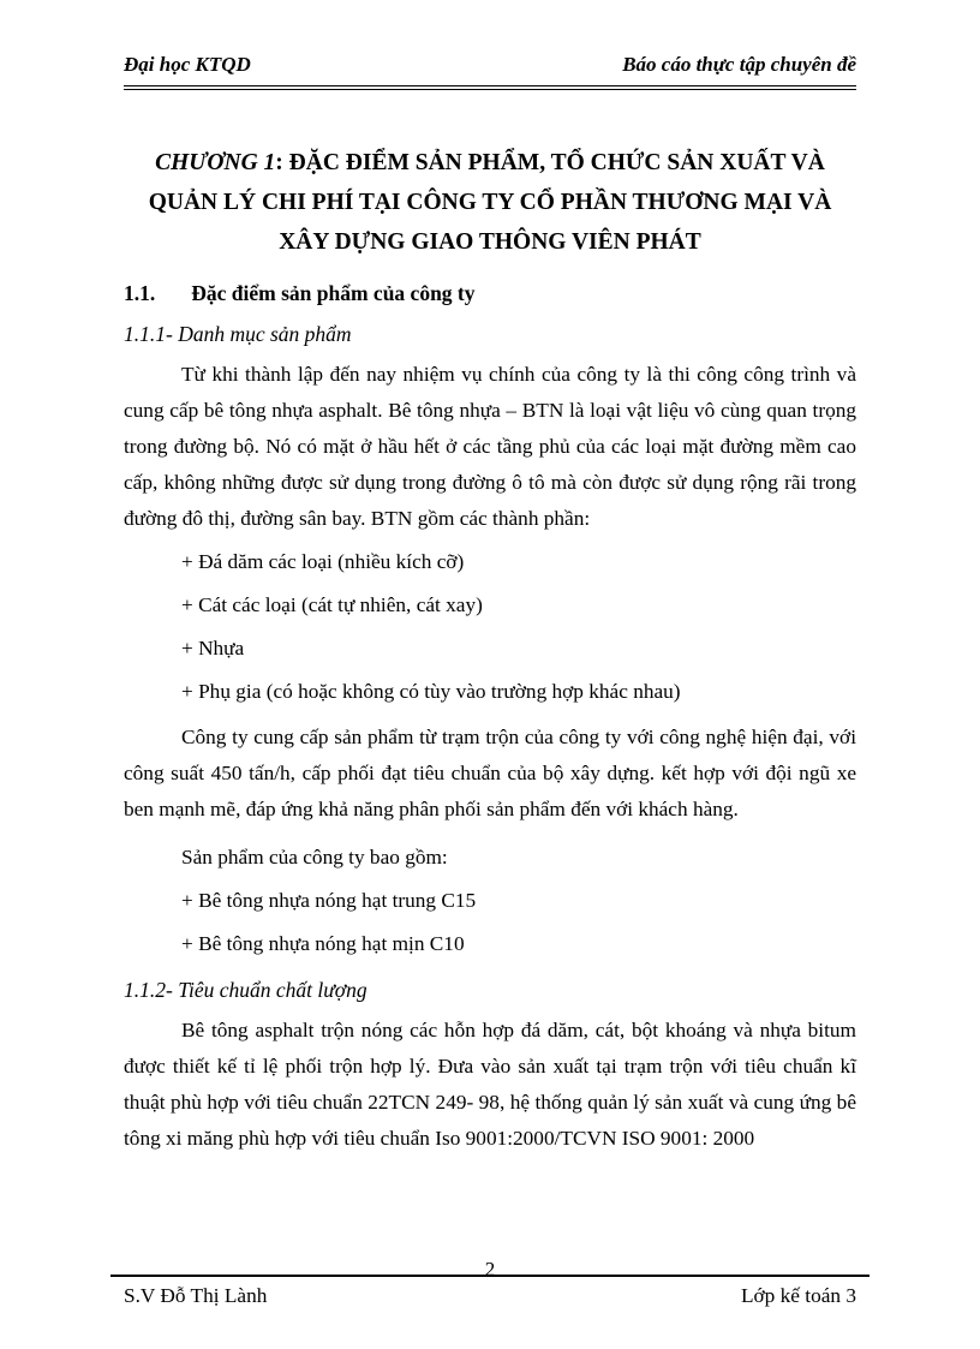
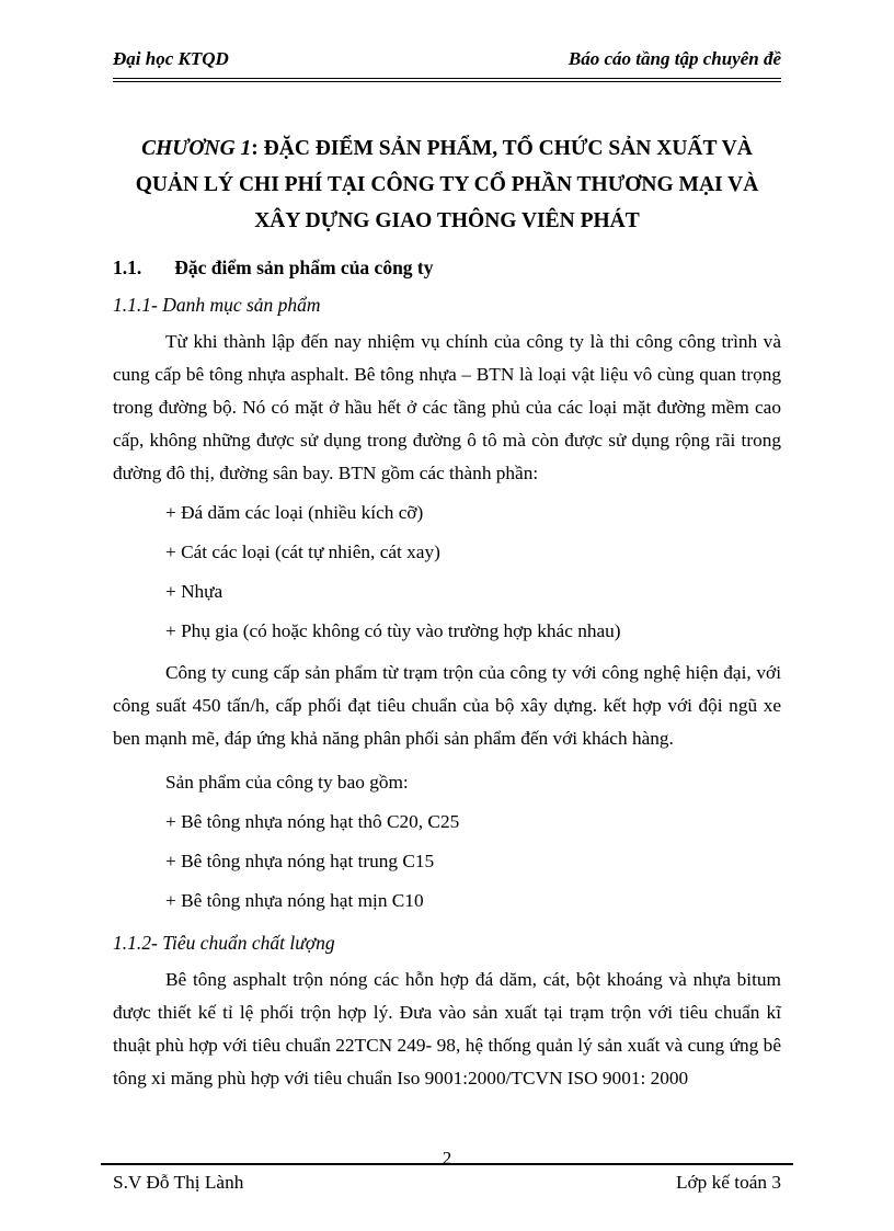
  Đại học KTQD
- Báo cáo thực tập chuyên đề
+ Báo cáo tầng tập chuyên đề
  CHƯƠNG 1: ĐẶC ĐIỂM SẢN PHẨM, TỔ CHỨC SẢN XUẤT VÀ QUẢN LÝ CHI PHÍ TẠI CÔNG TY CỔ PHẦN THƯƠNG MẠI VÀ XÂY DỰNG GIAO THÔNG VIÊN PHÁT
  1.1. Đặc điểm sản phẩm của công ty
  1.1.1- Danh mục sản phẩm
  Từ khi thành lập đến nay nhiệm vụ chính của công ty là thi công công trình và cung cấp bê tông nhựa asphalt. Bê tông nhựa – BTN là loại vật liệu vô cùng quan trọng trong đường bộ. Nó có mặt ở hầu hết ở các tầng phủ của các loại mặt đường mềm cao cấp, không những được sử dụng trong đường ô tô mà còn được sử dụng rộng rãi trong đường đô thị, đường sân bay. BTN gồm các thành phần:
  + Đá dăm các loại (nhiều kích cỡ)
  + Cát các loại (cát tự nhiên, cát xay)
  + Nhựa
  + Phụ gia (có hoặc không có tùy vào trường hợp khác nhau)
  Công ty cung cấp sản phẩm từ trạm trộn của công ty với công nghệ hiện đại, với công suất 450 tấn/h, cấp phối đạt tiêu chuẩn của bộ xây dựng. kết hợp với đội ngũ xe ben mạnh mẽ, đáp ứng khả năng phân phối sản phẩm đến với khách hàng.
  Sản phẩm của công ty bao gồm:
+ + Bê tông nhựa nóng hạt thô C20, C25
  + Bê tông nhựa nóng hạt trung C15
  + Bê tông nhựa nóng hạt mịn C10
  1.1.2- Tiêu chuẩn chất lượng
  Bê tông asphalt trộn nóng các hỗn hợp đá dăm, cát, bột khoáng và nhựa bitum được thiết kế tỉ lệ phối trộn hợp lý. Đưa vào sản xuất tại trạm trộn với tiêu chuẩn kĩ thuật phù hợp với tiêu chuẩn 22TCN 249- 98, hệ thống quản lý sản xuất và cung ứng bê tông xi măng phù hợp với tiêu chuẩn Iso 9001:2000/TCVN ISO 9001: 2000
  2
  S.V Đỗ Thị Lành
  Lớp kế toán 3
